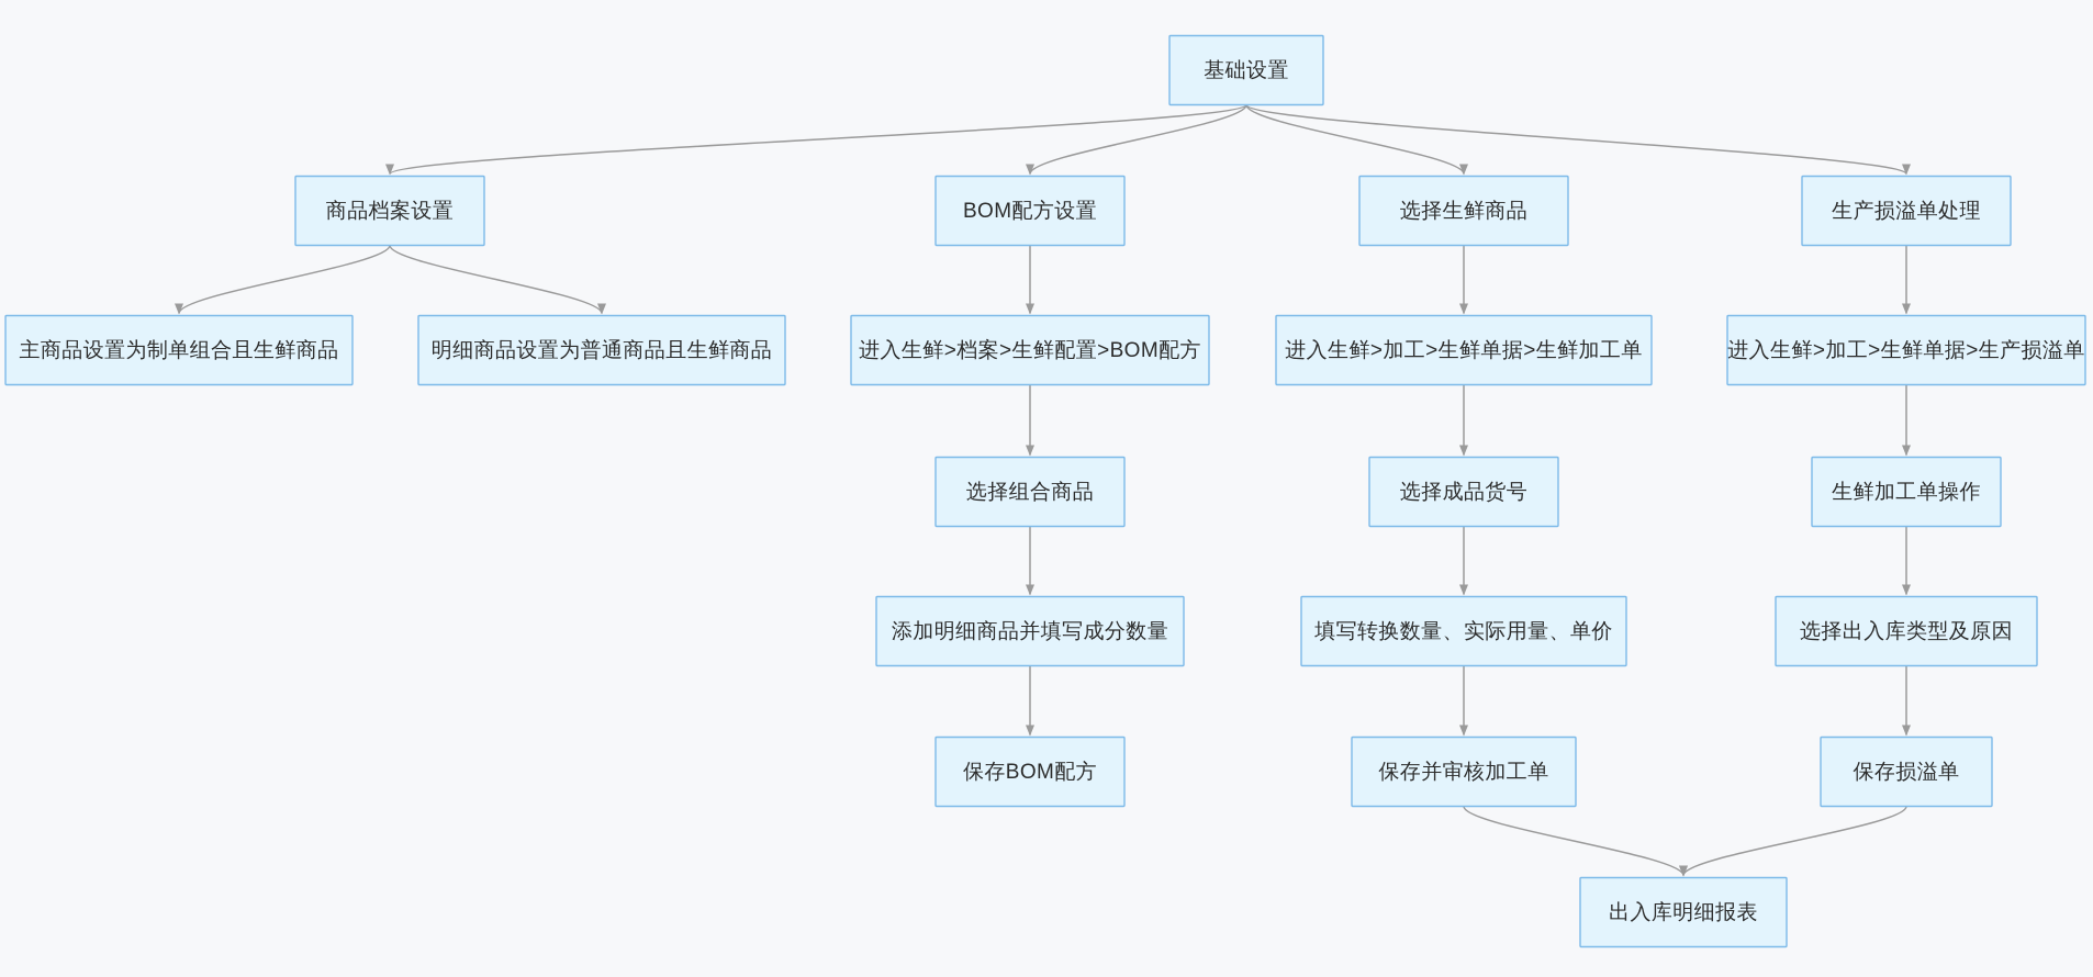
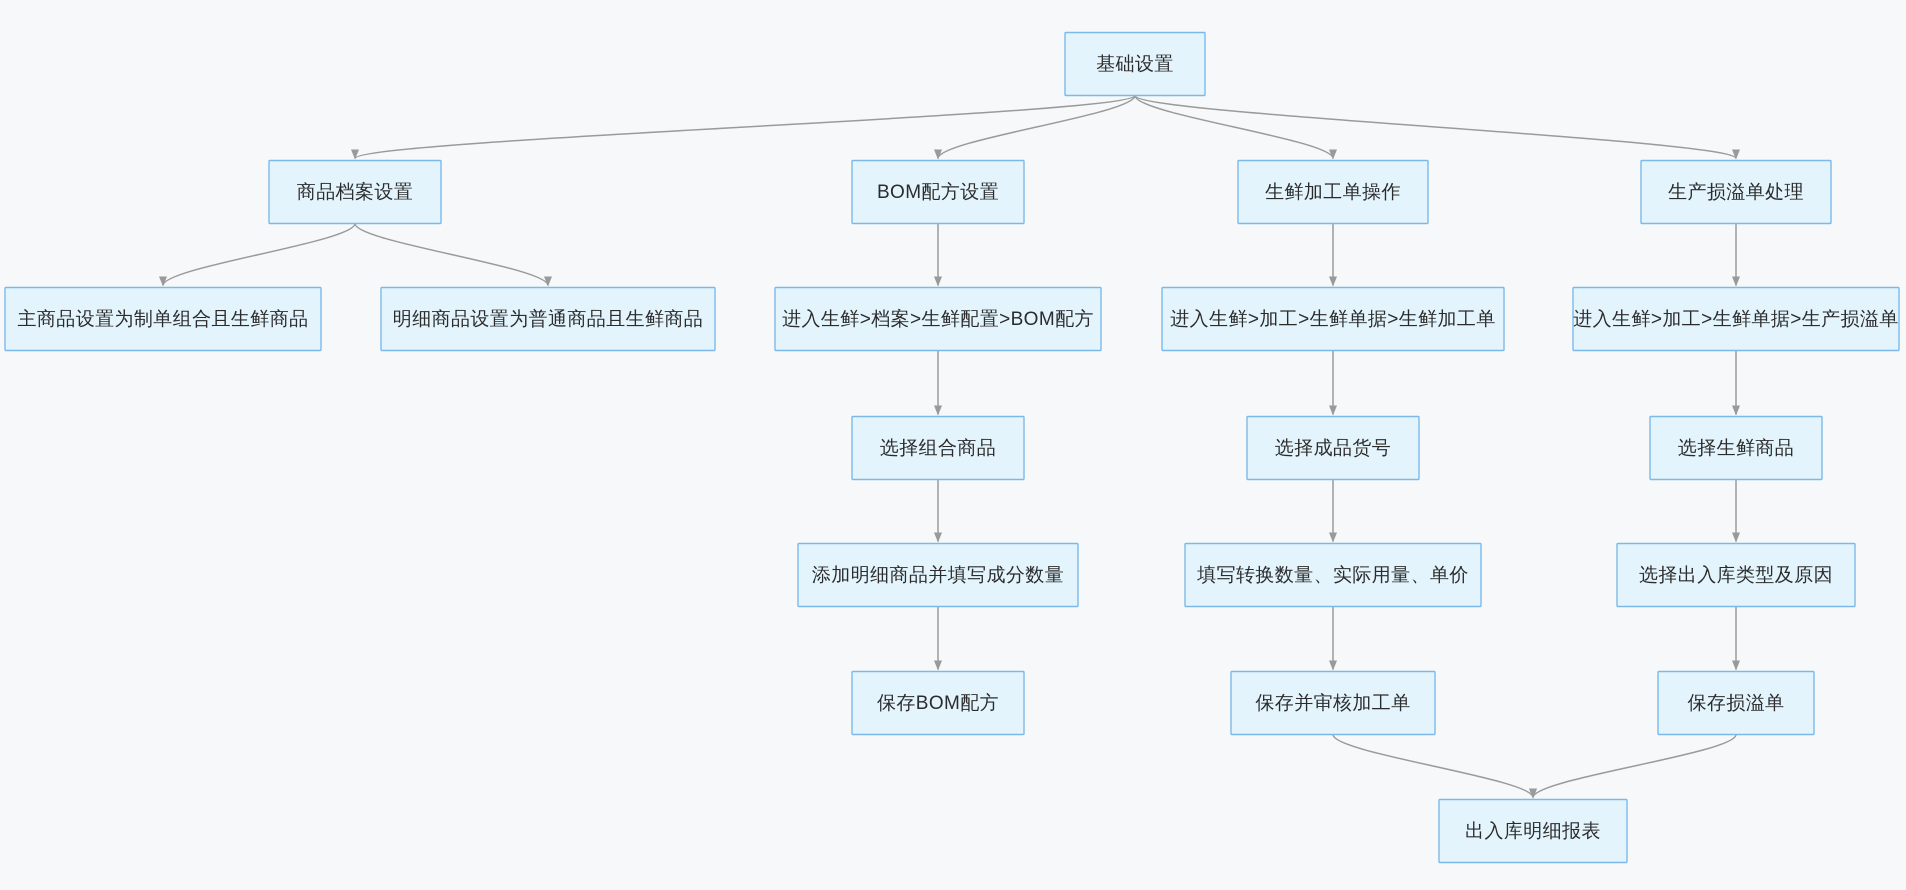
  基础设置
  商品档案设置
  BOM配方设置
- 选择生鲜商品
+ 生鲜加工单操作
  生产损溢单处理
  主商品设置为制单组合且生鲜商品
  明细商品设置为普通商品且生鲜商品
  进入生鲜>档案>生鲜配置>BOM配方
  进入生鲜>加工>生鲜单据>生鲜加工单
  进入生鲜>加工>生鲜单据>生产损溢单
  选择组合商品
  选择成品货号
- 生鲜加工单操作
+ 选择生鲜商品
  添加明细商品并填写成分数量
  填写转换数量、实际用量、单价
  选择出入库类型及原因
  保存BOM配方
  保存并审核加工单
  保存损溢单
  出入库明细报表
